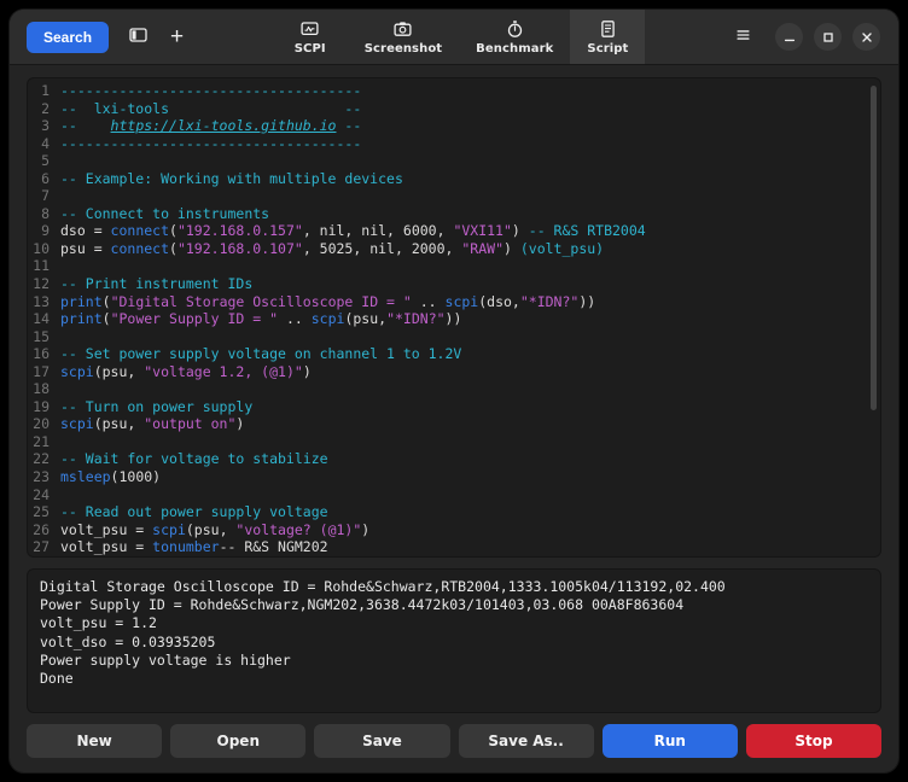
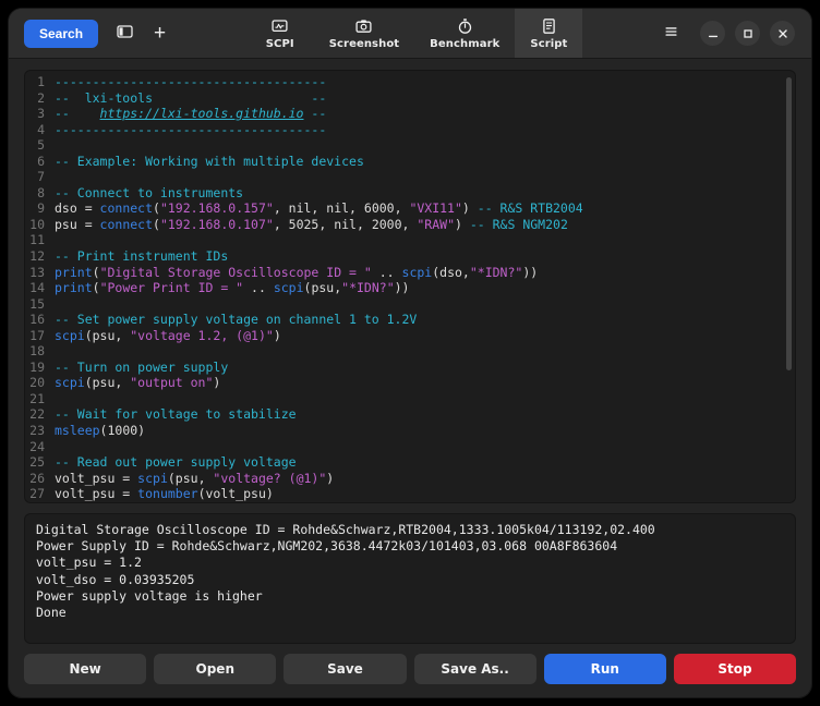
  Search
  +
  SCPI
  Screenshot
  Benchmark
  Script
  1
  ------------------------------------
  2
  -- lxi-tools --
  3
  -- https://lxi-tools.github.io --
  4
  ------------------------------------
  5
  6
  -- Example: Working with multiple devices
  7
  8
  -- Connect to instruments
  9
  dso = connect("192.168.0.157", nil, nil, 6000, "VXI11") -- R&S RTB2004
  10
- psu = connect("192.168.0.107", 5025, nil, 2000, "RAW") (volt_psu)
+ psu = connect("192.168.0.107", 5025, nil, 2000, "RAW") -- R&S NGM202
  11
  12
  -- Print instrument IDs
  13
  print("Digital Storage Oscilloscope ID = " .. scpi(dso,"*IDN?"))
  14
- print("Power Supply ID = " .. scpi(psu,"*IDN?"))
+ print("Power Print ID = " .. scpi(psu,"*IDN?"))
  15
  16
  -- Set power supply voltage on channel 1 to 1.2V
  17
  scpi(psu, "voltage 1.2, (@1)")
  18
  19
  -- Turn on power supply
  20
  scpi(psu, "output on")
  21
  22
  -- Wait for voltage to stabilize
  23
  msleep(1000)
  24
  25
  -- Read out power supply voltage
  26
  volt_psu = scpi(psu, "voltage? (@1)")
  27
- volt_psu = tonumber-- R&S NGM202
+ volt_psu = tonumber(volt_psu)
  Digital Storage Oscilloscope ID = Rohde&Schwarz,RTB2004,1333.1005k04/113192,02.400
  Power Supply ID = Rohde&Schwarz,NGM202,3638.4472k03/101403,03.068 00A8F863604
  volt_psu = 1.2
  volt_dso = 0.03935205
  Power supply voltage is higher
  Done
  New
  Open
  Save
  Save As..
  Run
  Stop
